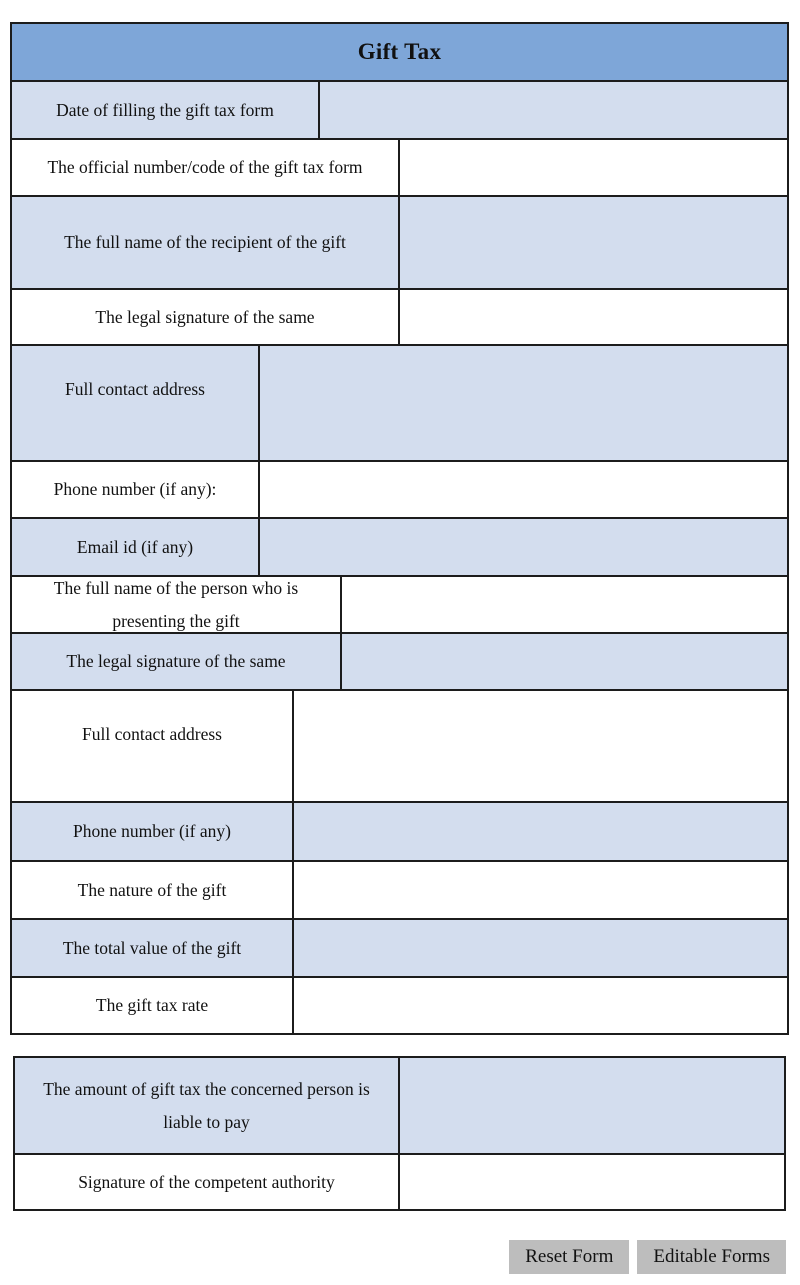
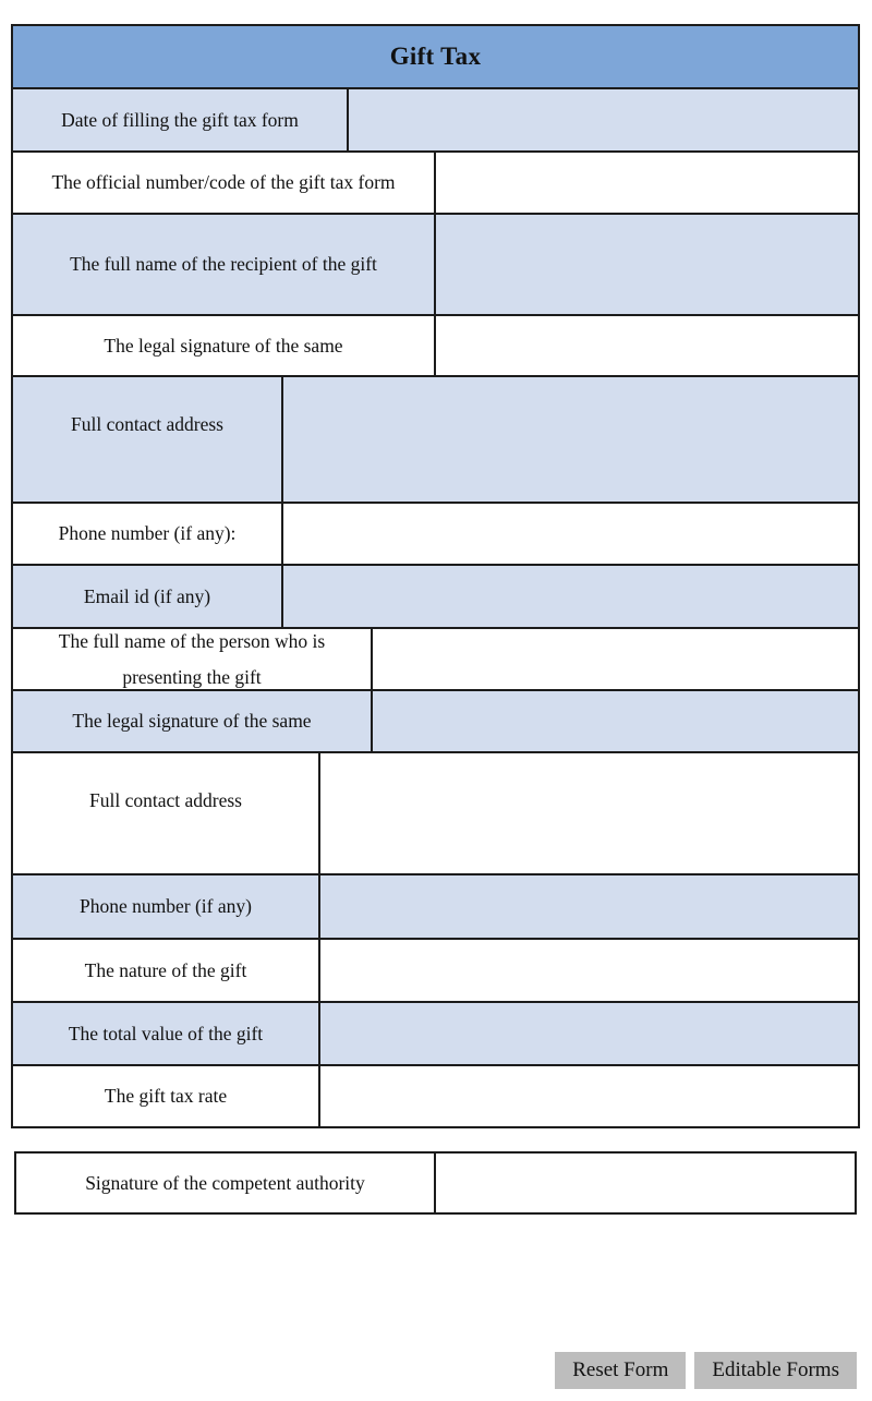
  Gift Tax
  Date of filling the gift tax form
  The official number/code of the gift tax form
  The full name of the recipient of the gift
  The legal signature of the same
  Full contact address
  Phone number (if any):
  Email id (if any)
  The full name of the person who is presenting the gift
  The legal signature of the same
  Full contact address
  Phone number (if any)
  The nature of the gift
  The total value of the gift
  The gift tax rate
- The amount of gift tax the concerned person is liable to pay
  Signature of the competent authority
  Reset Form
  Editable Forms
